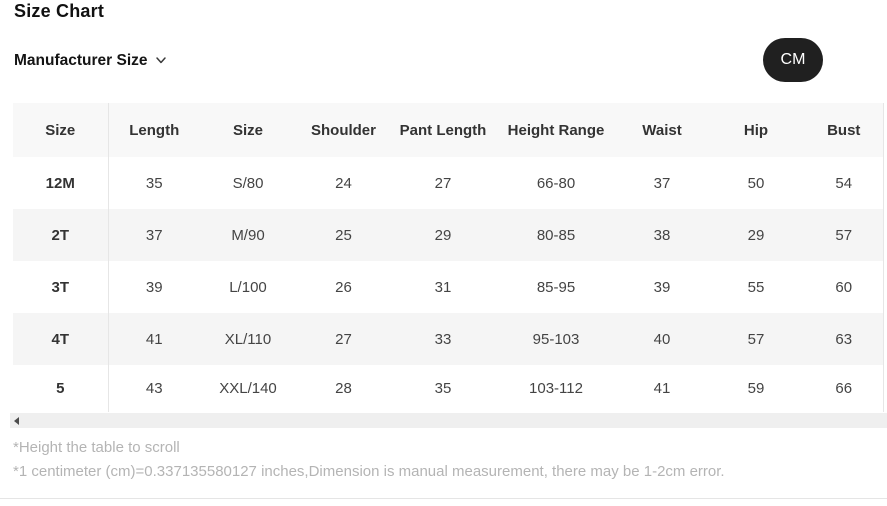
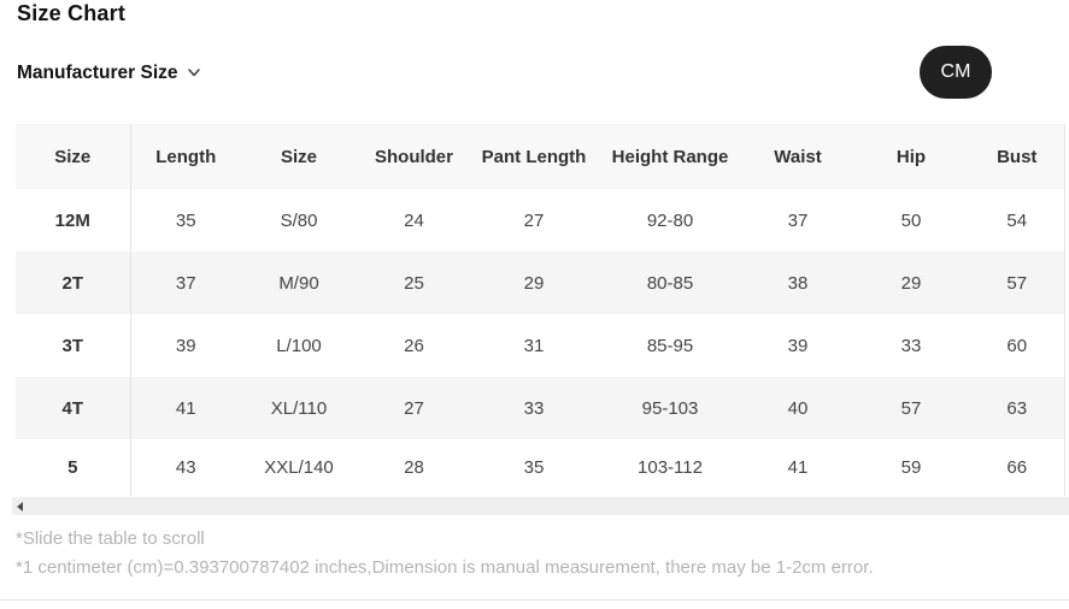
  Size Chart
  Manufacturer Size
  CM
  Size	Length	Size	Shoulder	Pant Length	Height Range	Waist	Hip	Bust
- 12M	35	S/80	24	27	66-80	37	50	54
+ 12M	35	S/80	24	27	92-80	37	50	54
  2T	37	M/90	25	29	80-85	38	29	57
- 3T	39	L/100	26	31	85-95	39	55	60
+ 3T	39	L/100	26	31	85-95	39	33	60
  4T	41	XL/110	27	33	95-103	40	57	63
  5	43	XXL/140	28	35	103-112	41	59	66
- *Height the table to scroll
+ *Slide the table to scroll
- *1 centimeter (cm)=0.337135580127 inches,Dimension is manual measurement, there may be 1-2cm error.
+ *1 centimeter (cm)=0.393700787402 inches,Dimension is manual measurement, there may be 1-2cm error.
